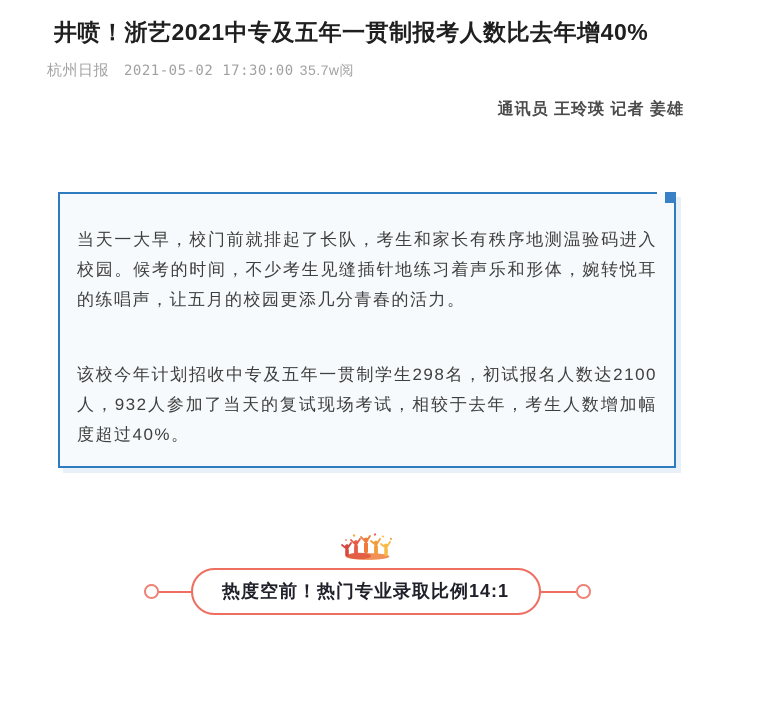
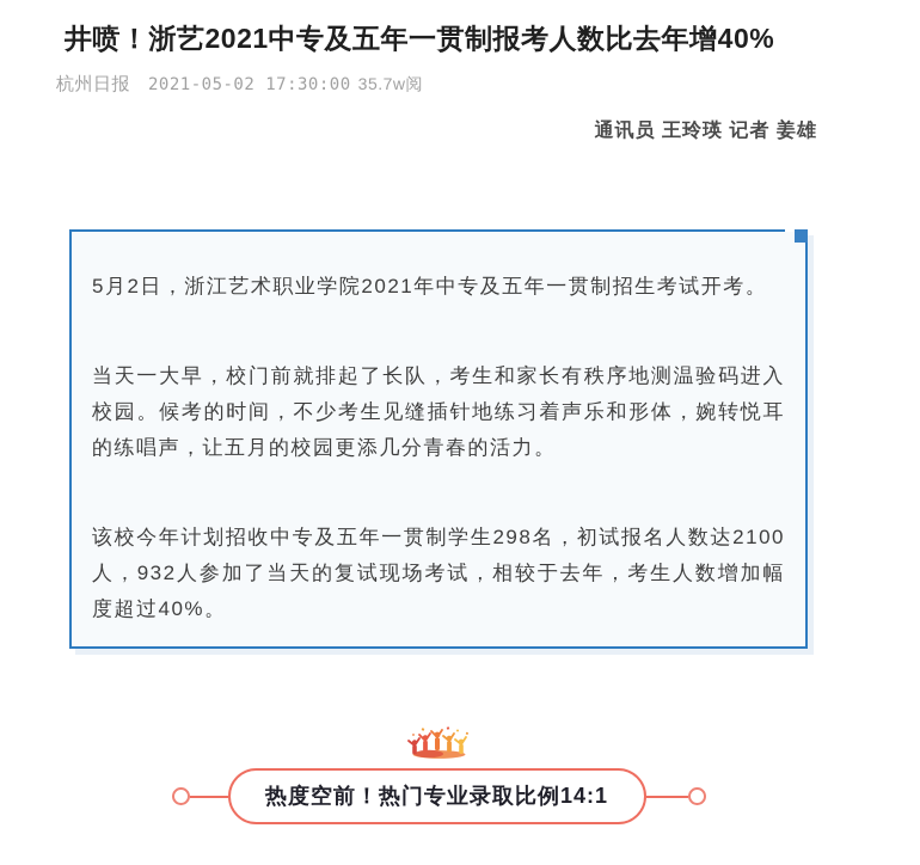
  井喷！浙艺2021中专及五年一贯制报考人数比去年增40%
  杭州日报
  2021-05-02 17:30:00
  35.7w阅
  通讯员 王玲瑛 记者 姜雄
+ 5月2日，浙江艺术职业学院2021年中专及五年一贯制招生考试开考。
  当天一大早，校门前就排起了长队，考生和家长有秩序地测温验码进入校园。候考的时间，不少考生见缝插针地练习着声乐和形体，婉转悦耳的练唱声，让五月的校园更添几分青春的活力。
  该校今年计划招收中专及五年一贯制学生298名，初试报名人数达2100人，932人参加了当天的复试现场考试，相较于去年，考生人数增加幅度超过40%。
  热度空前！热门专业录取比例14:1
